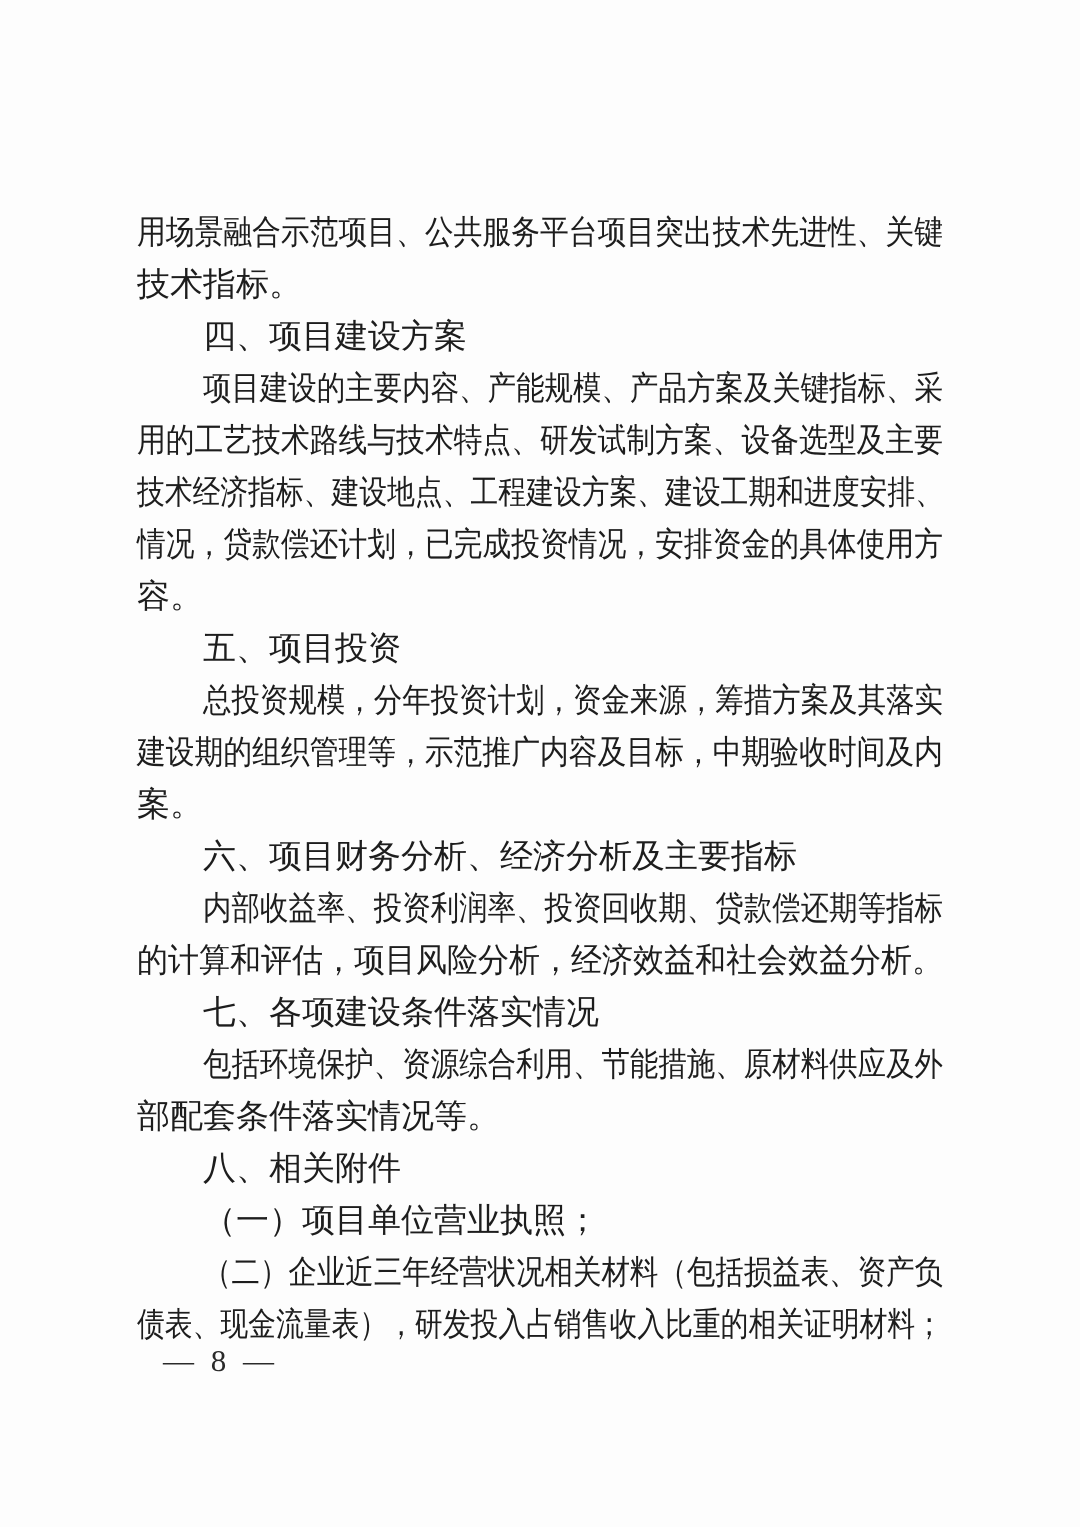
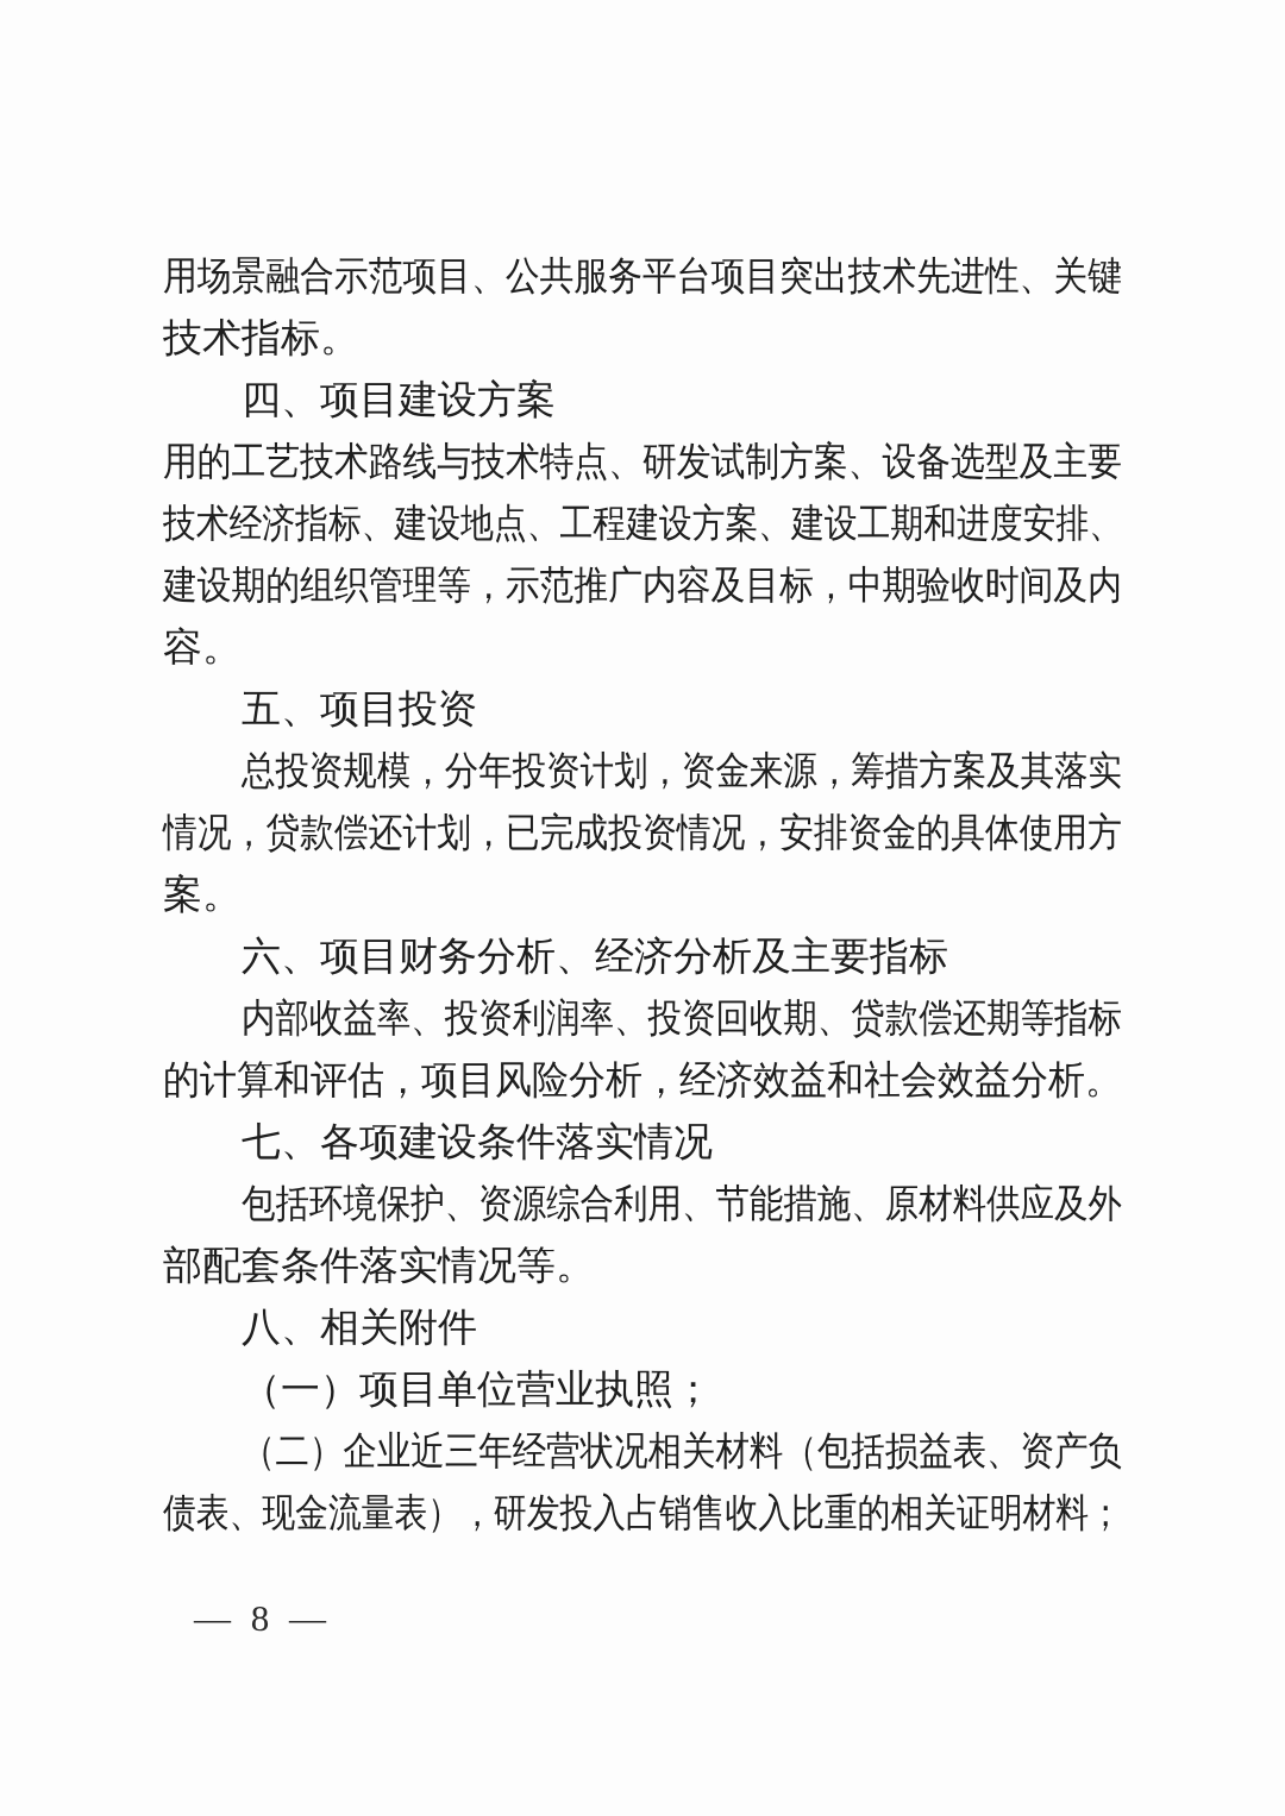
  用场景融合示范项目、公共服务平台项目突出技术先进性、关键
  技术指标。
  四、项目建设方案
- 项目建设的主要内容、产能规模、产品方案及关键指标、采
  用的工艺技术路线与技术特点、研发试制方案、设备选型及主要
  技术经济指标、建设地点、工程建设方案、建设工期和进度安排、
- 情况，贷款偿还计划，已完成投资情况，安排资金的具体使用方
+ 建设期的组织管理等，示范推广内容及目标，中期验收时间及内
  容。
  五、项目投资
  总投资规模，分年投资计划，资金来源，筹措方案及其落实
- 建设期的组织管理等，示范推广内容及目标，中期验收时间及内
+ 情况，贷款偿还计划，已完成投资情况，安排资金的具体使用方
  案。
  六、项目财务分析、经济分析及主要指标
  内部收益率、投资利润率、投资回收期、贷款偿还期等指标
  的计算和评估，项目风险分析，经济效益和社会效益分析。
  七、各项建设条件落实情况
  包括环境保护、资源综合利用、节能措施、原材料供应及外
  部配套条件落实情况等。
  八、相关附件
  （一）项目单位营业执照；
  （二）企业近三年经营状况相关材料（包括损益表、资产负
  债表、现金流量表），研发投入占销售收入比重的相关证明材料；
  — 8 —
